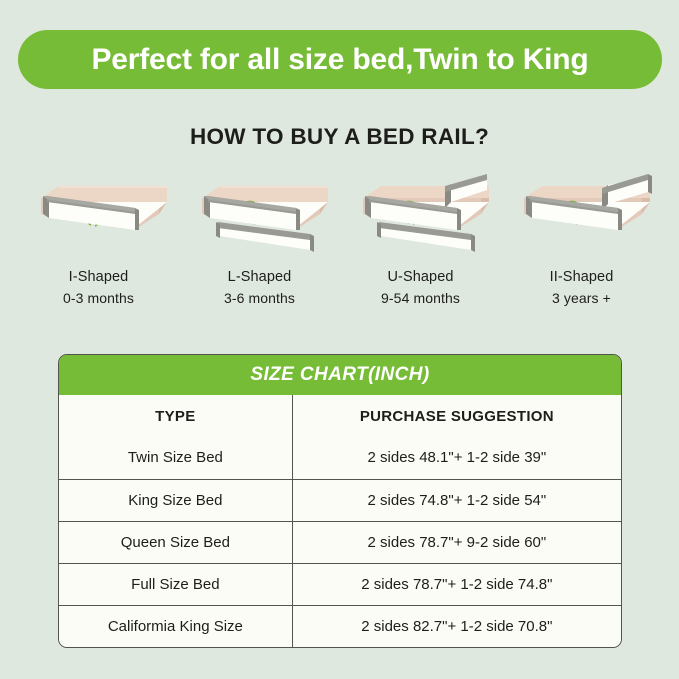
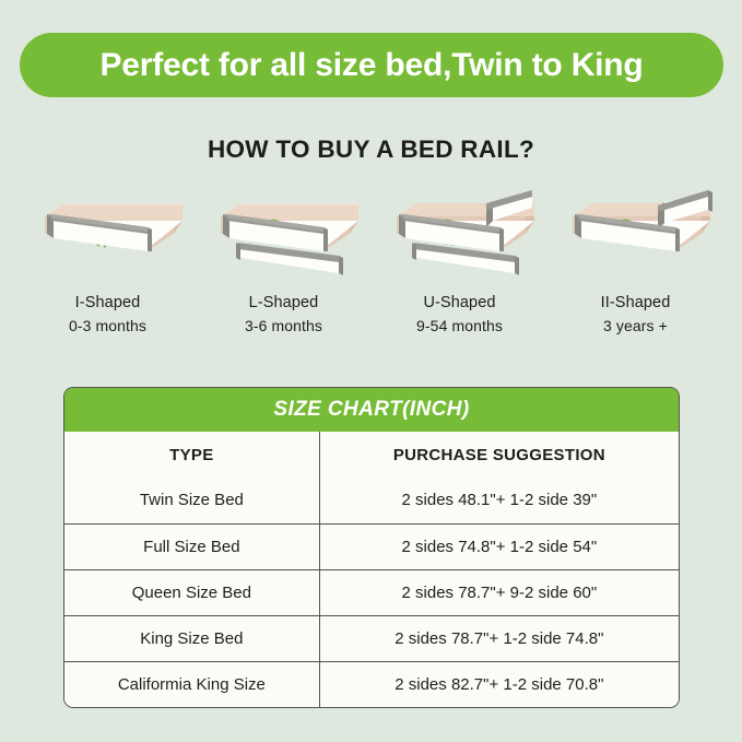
  Perfect for all size bed,Twin to King
  HOW TO BUY A BED RAIL?
  I-Shaped
  0-3 months
  L-Shaped
  3-6 months
  U-Shaped
  9-54 months
  II-Shaped
  3 years +
  SIZE CHART(INCH)
  TYPE	PURCHASE SUGGESTION
  Twin Size Bed	2 sides 48.1"+ 1-2 side 39"
- King Size Bed	2 sides 74.8"+ 1-2 side 54"
+ Full Size Bed	2 sides 74.8"+ 1-2 side 54"
  Queen Size Bed	2 sides 78.7"+ 9-2 side 60"
- Full Size Bed	2 sides 78.7"+ 1-2 side 74.8"
+ King Size Bed	2 sides 78.7"+ 1-2 side 74.8"
  Califormia King Size	2 sides 82.7"+ 1-2 side 70.8"
